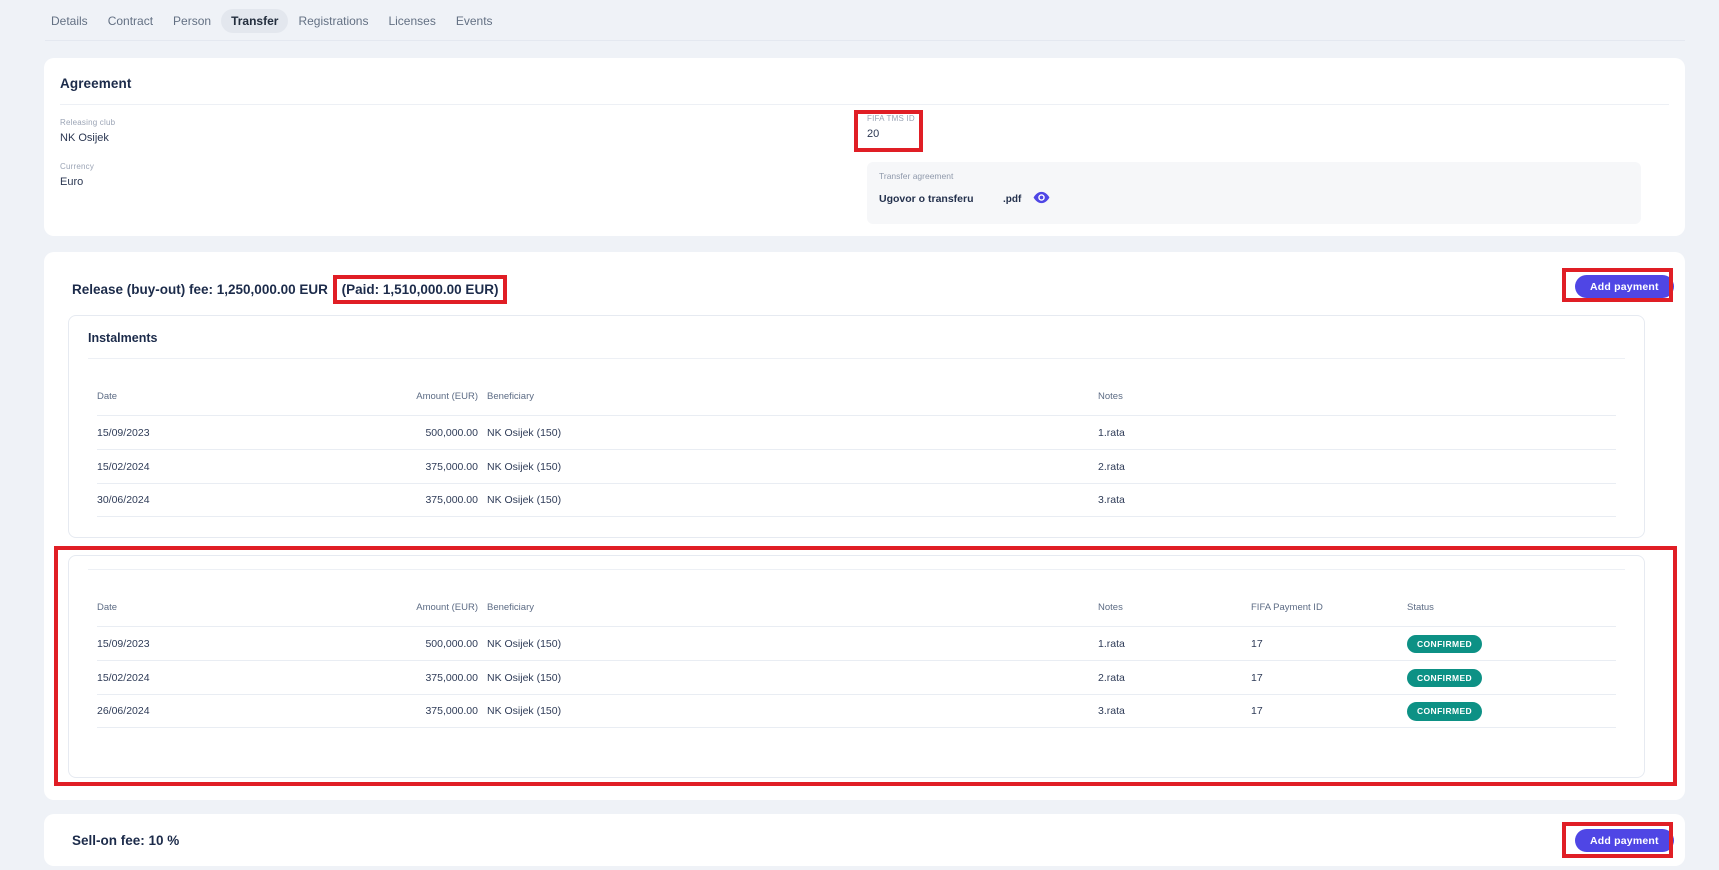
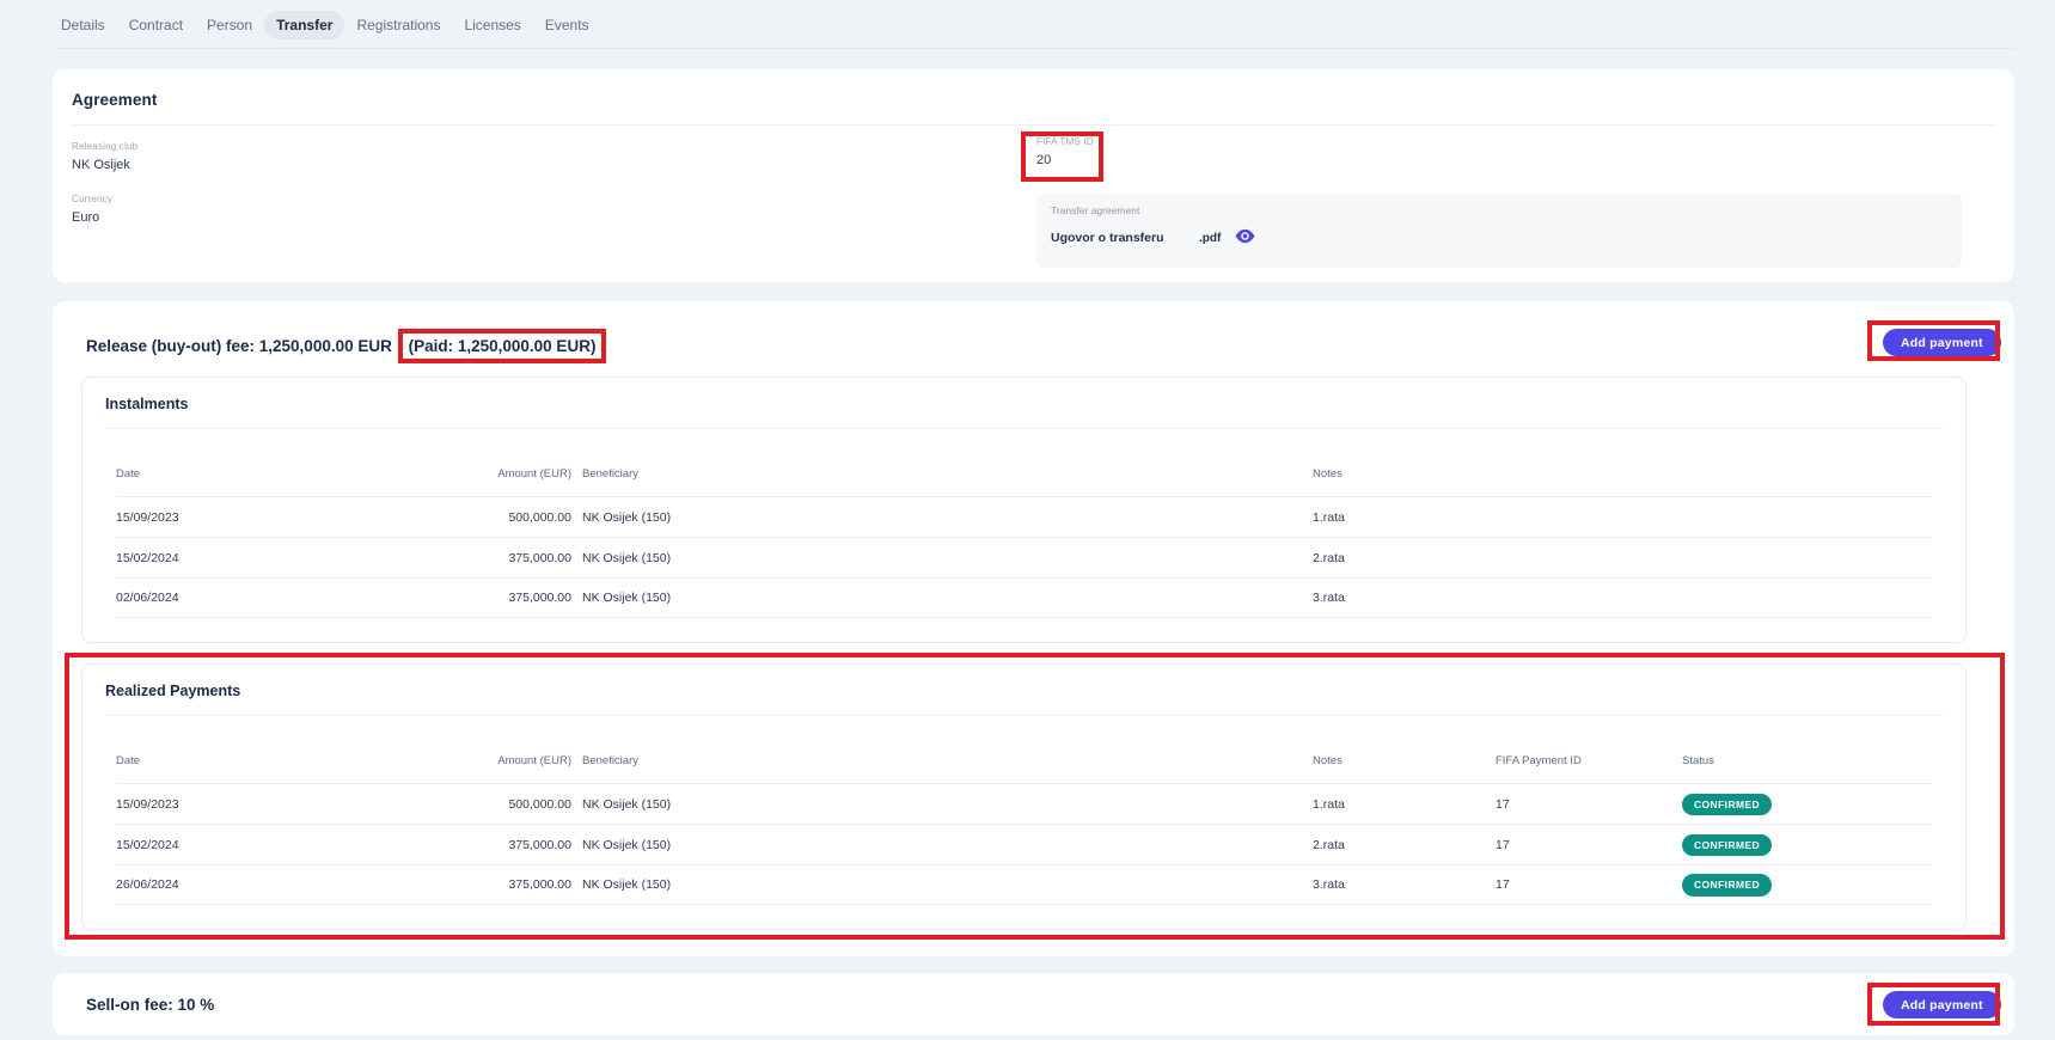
  Details
  Contract
  Person
  Transfer
  Registrations
  Licenses
  Events
  Agreement
  Releasing club
  NK Osijek
  Currency
  Euro
  FIFA TMS ID
  20
  Transfer agreement
  Ugovor o transferu
  .pdf
  Release (buy-out) fee: 1,250,000.00 EUR
- (Paid: 1,510,000.00 EUR)
+ (Paid: 1,250,000.00 EUR)
  Add payment
  Instalments
  Date
  Amount (EUR)
  Beneficiary
  Notes
  15/09/2023
  500,000.00
  NK Osijek (150)
  1.rata
  15/02/2024
  375,000.00
  NK Osijek (150)
  2.rata
- 30/06/2024
+ 02/06/2024
  375,000.00
  NK Osijek (150)
  3.rata
+ Realized Payments
  Date
  Amount (EUR)
  Beneficiary
  Notes
  FIFA Payment ID
  Status
  15/09/2023
  500,000.00
  NK Osijek (150)
  1.rata
  17
  CONFIRMED
  15/02/2024
  375,000.00
  NK Osijek (150)
  2.rata
  17
  CONFIRMED
  26/06/2024
  375,000.00
  NK Osijek (150)
  3.rata
  17
  CONFIRMED
  Sell-on fee: 10 %
  Add payment
